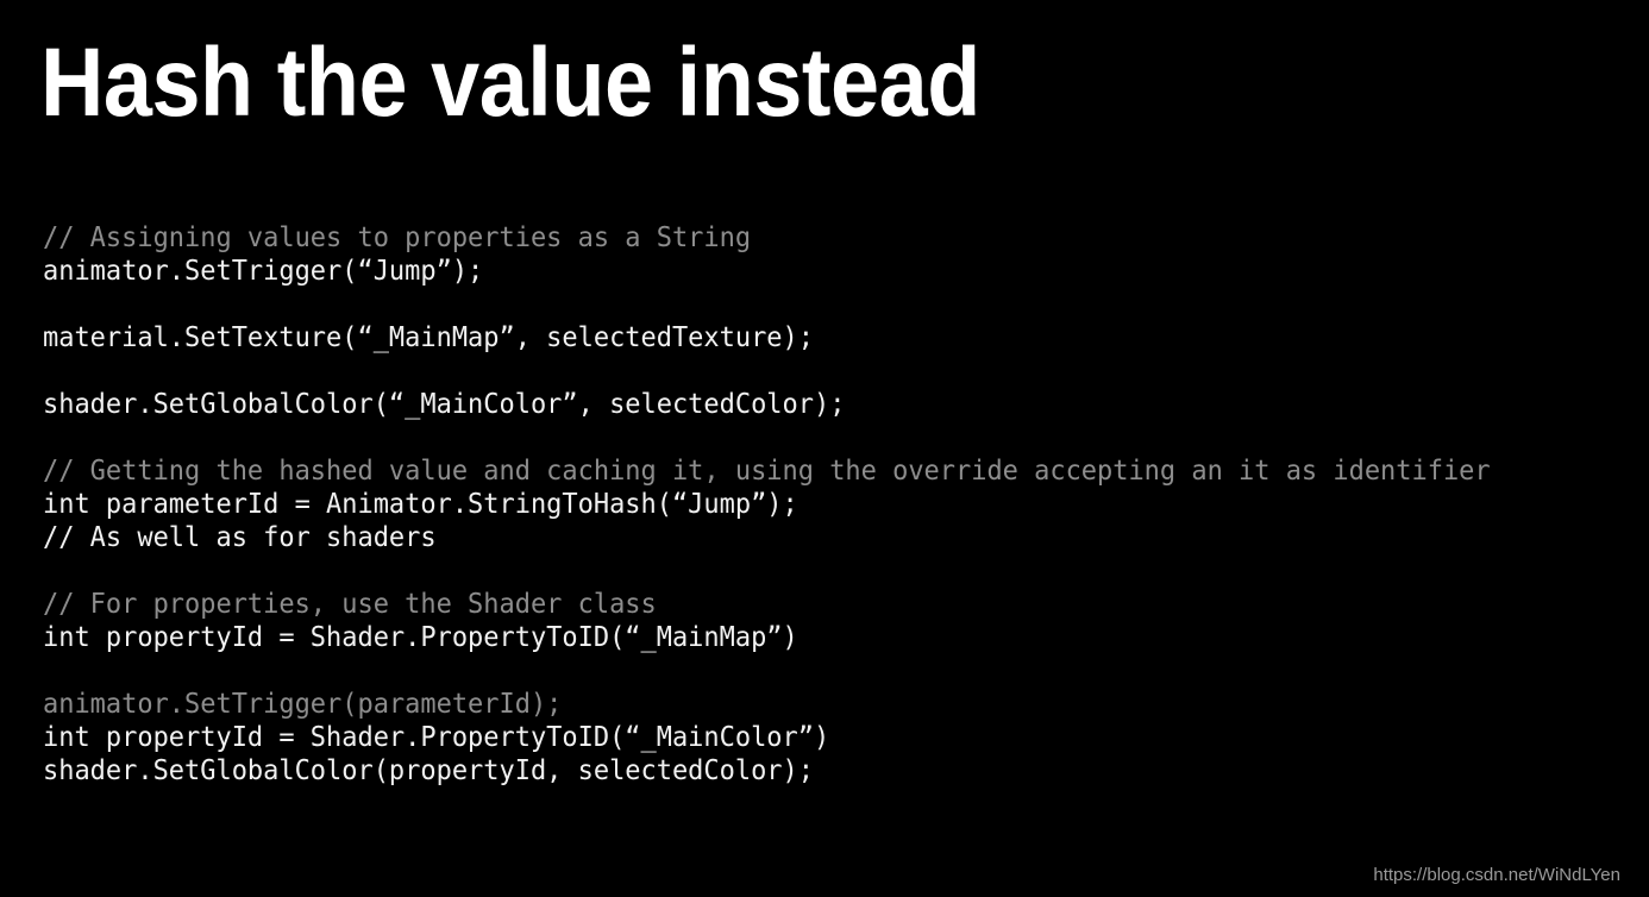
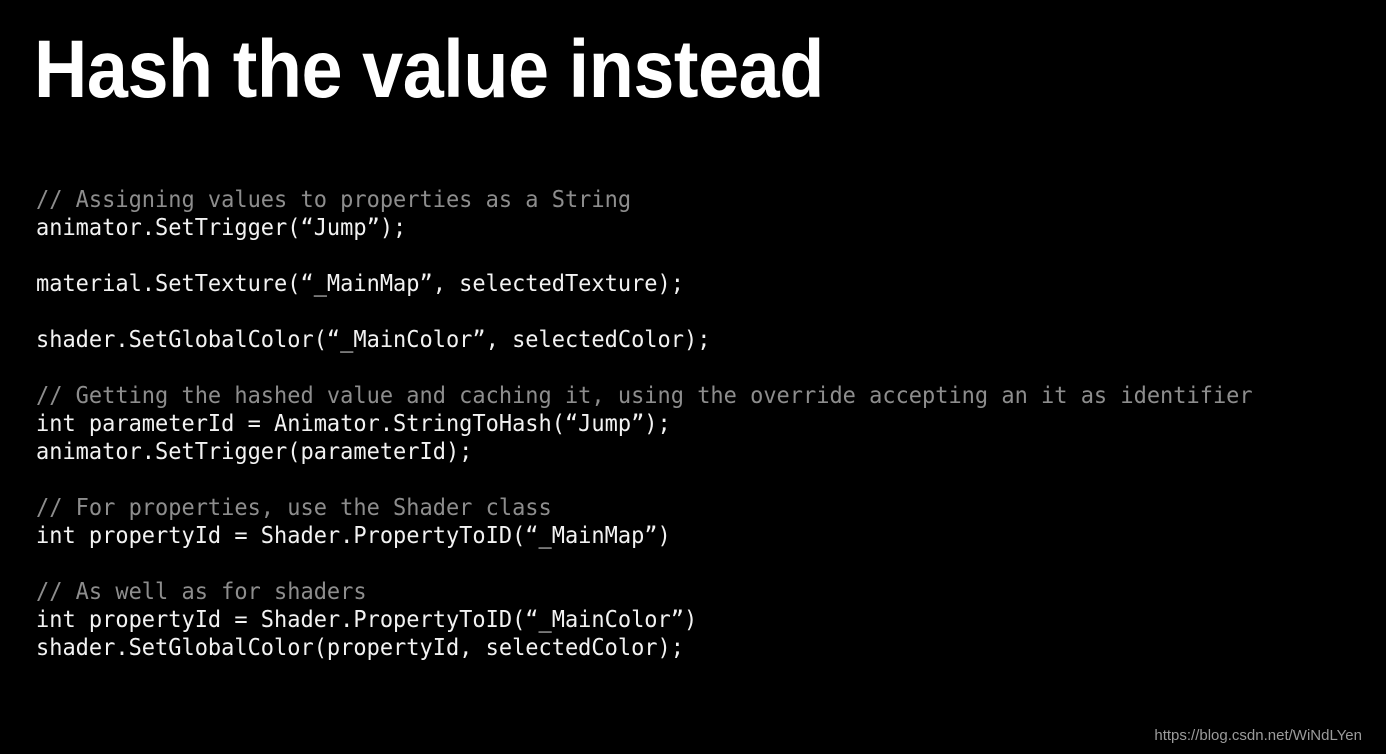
  Hash the value instead
  // Assigning values to properties as a String
  animator.SetTrigger(“Jump”);
  material.SetTexture(“_MainMap”, selectedTexture);
  shader.SetGlobalColor(“_MainColor”, selectedColor);
  // Getting the hashed value and caching it, using the override accepting an it as identifier
  int parameterId = Animator.StringToHash(“Jump”);
- // As well as for shaders
+ animator.SetTrigger(parameterId);
  // For properties, use the Shader class
  int propertyId = Shader.PropertyToID(“_MainMap”)
- animator.SetTrigger(parameterId);
+ // As well as for shaders
  int propertyId = Shader.PropertyToID(“_MainColor”)
  shader.SetGlobalColor(propertyId, selectedColor);
  https://blog.csdn.net/WiNdLYen
